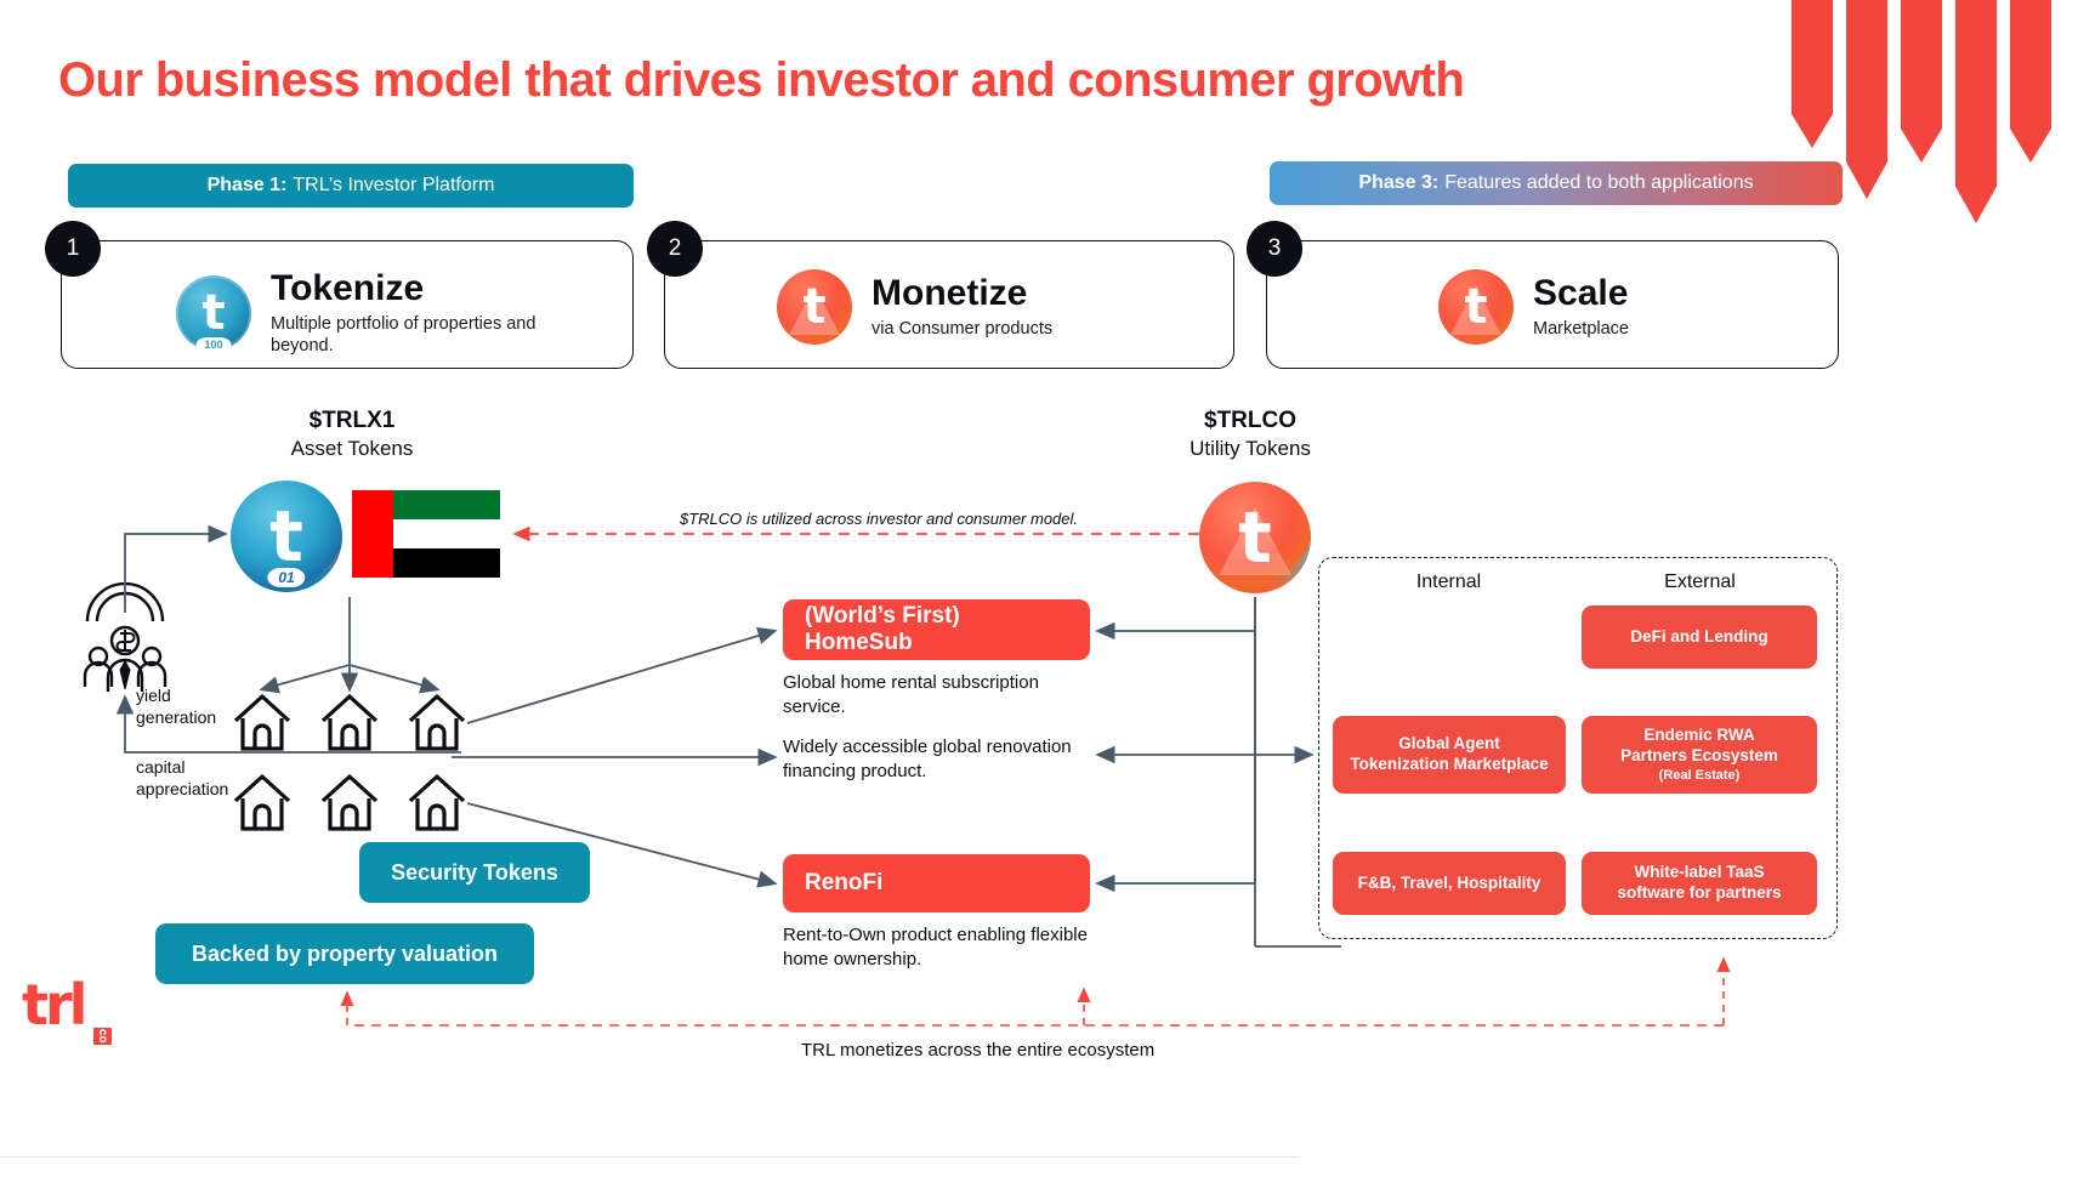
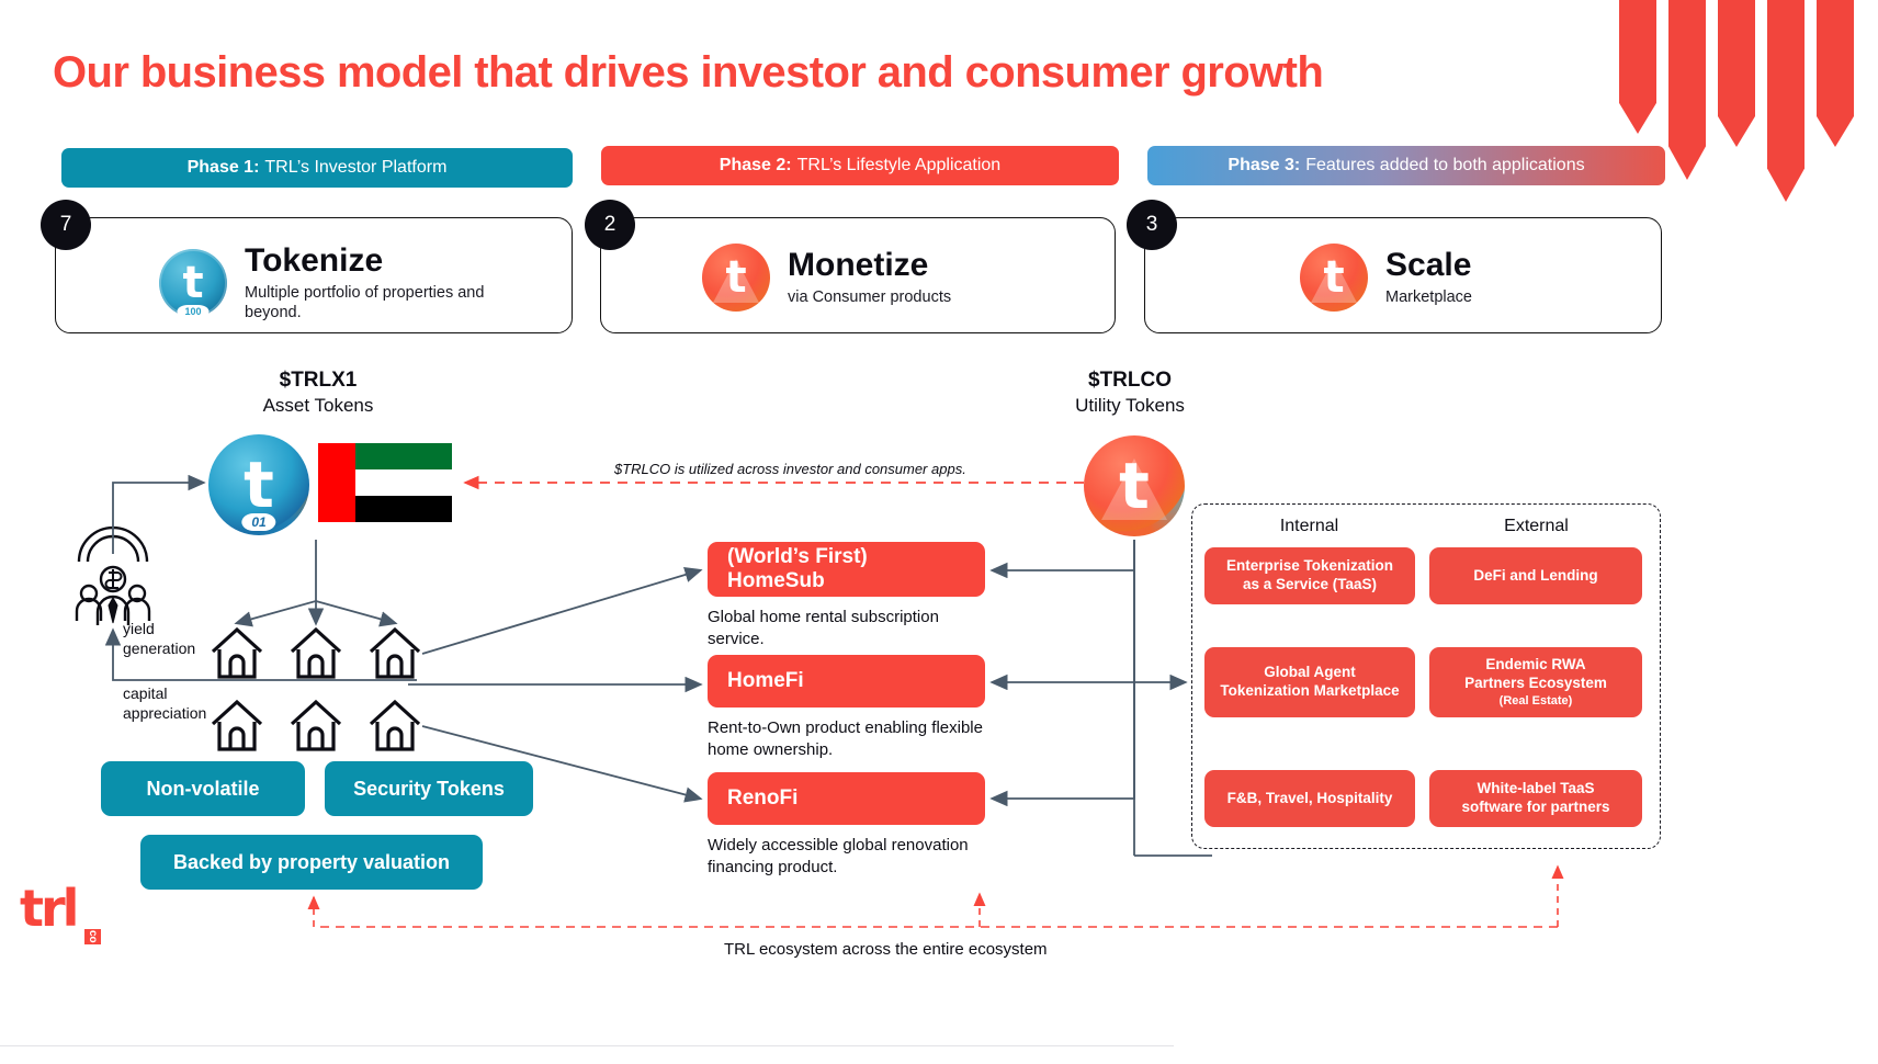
  Our business model that drives investor and consumer growth
  Phase 1:
  TRL’s Investor Platform
+ Phase 2:
+ TRL’s Lifestyle Application
  Phase 3:
  Features added to both applications
- 1
+ 7
  2
  3
  t
  100
  Tokenize
  Multiple portfolio of properties and beyond.
  t
  Monetize
  via Consumer products
  t
  Scale
  Marketplace
  $TRLX1
  Asset Tokens
  $TRLCO
  Utility Tokens
  t
  01
  t
  yield
  generation
  capital
  appreciation
- $TRLCO is utilized across investor and consumer model.
+ $TRLCO is utilized across investor and consumer apps.
- TRL monetizes across the entire ecosystem
+ TRL ecosystem across the entire ecosystem
+ Non-volatile
  Security Tokens
  Backed by property valuation
  (World’s First) HomeSub
  Global home rental subscription service.
+ HomeFi
- Widely accessible global renovation financing product.
+ Rent-to-Own product enabling flexible home ownership.
  RenoFi
- Rent-to-Own product enabling flexible home ownership.
+ Widely accessible global renovation financing product.
  Internal
  External
+ Enterprise Tokenization
+ as a Service (TaaS)
  DeFi and Lending
  Global Agent
  Tokenization Marketplace
  Endemic RWA
  Partners Ecosystem
  (Real Estate)
  F&B, Travel, Hospitality
  White-label TaaS
  software for partners
  trl
